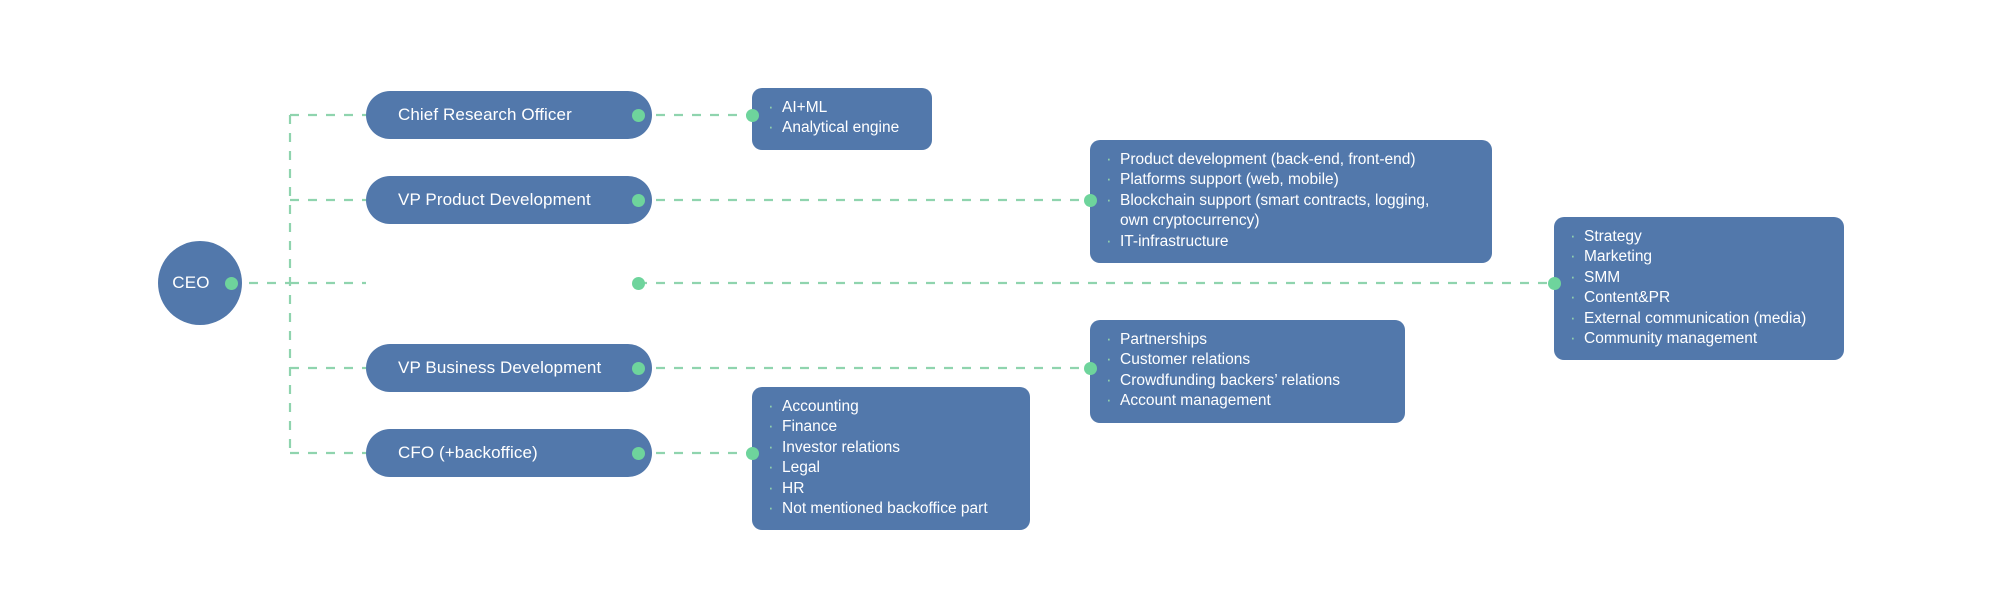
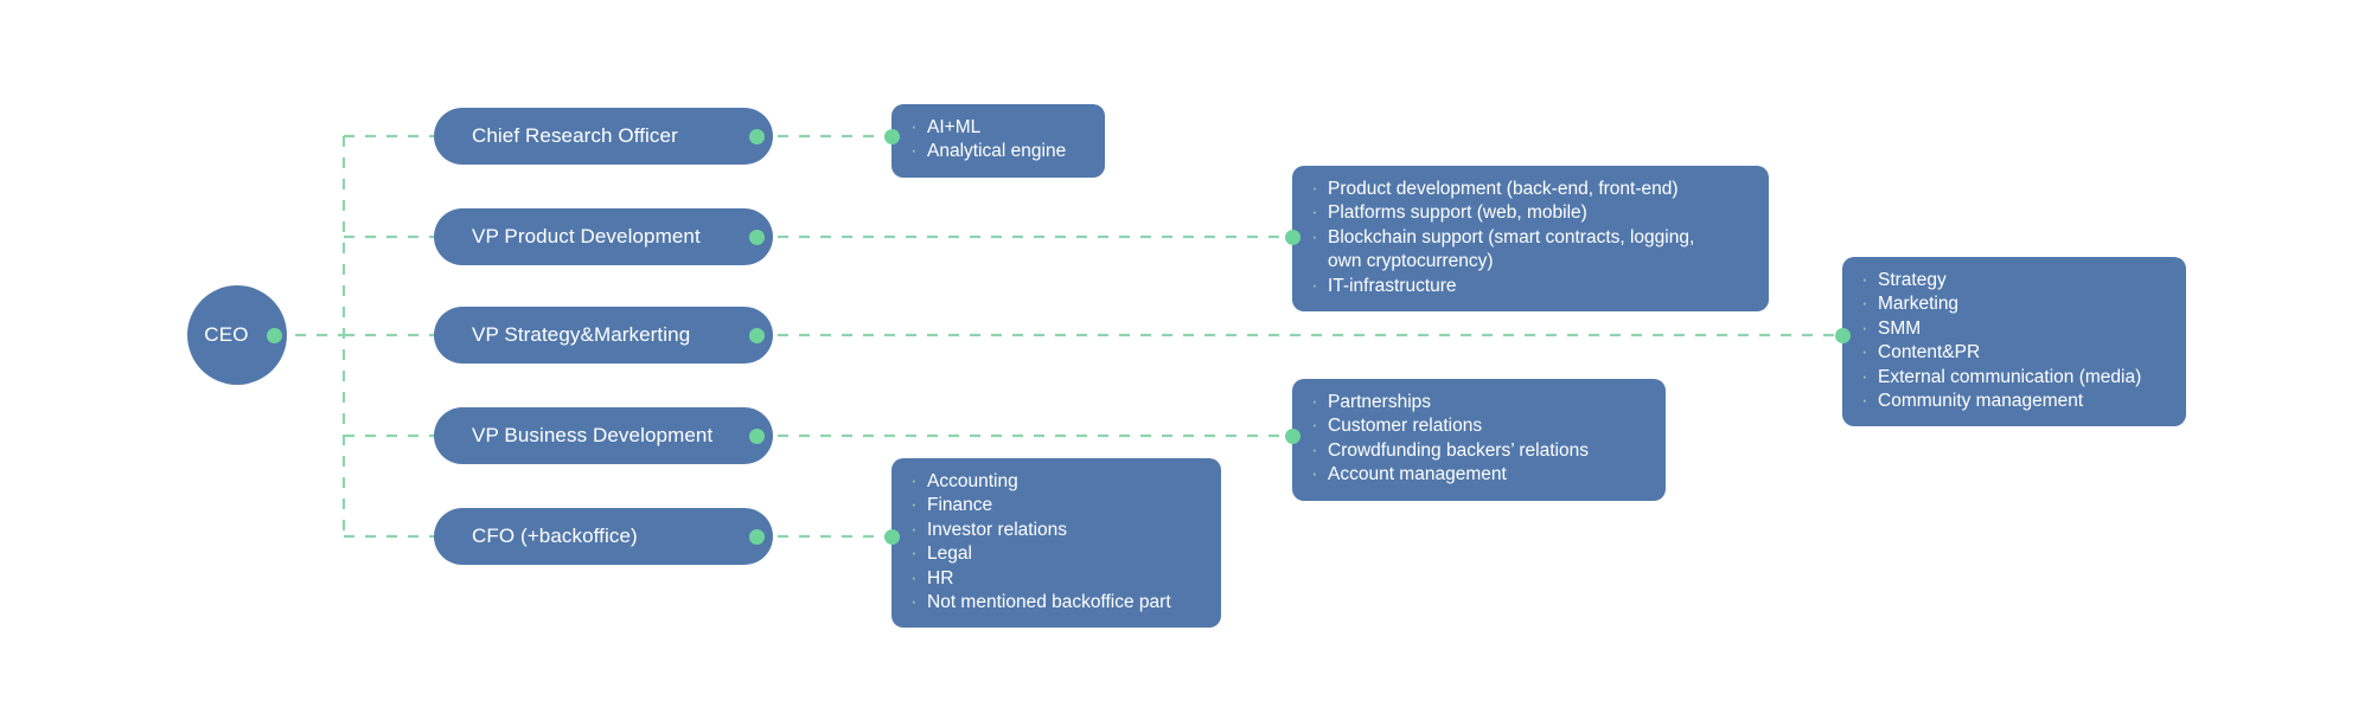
  CEO
  Chief Research Officer
  VP Product Development
+ VP Strategy&Markerting
  VP Business Development
  CFO (+backoffice)
  AI+ML
  Analytical engine
  Product development (back-end, front-end)
  Platforms support (web, mobile)
  Blockchain support (smart contracts, logging,
  own cryptocurrency)
  IT-infrastructure
  Strategy
  Marketing
  SMM
  Content&PR
  External communication (media)
  Community management
  Partnerships
  Customer relations
  Crowdfunding backers’ relations
  Account management
  Accounting
  Finance
  Investor relations
  Legal
  HR
  Not mentioned backoffice part
